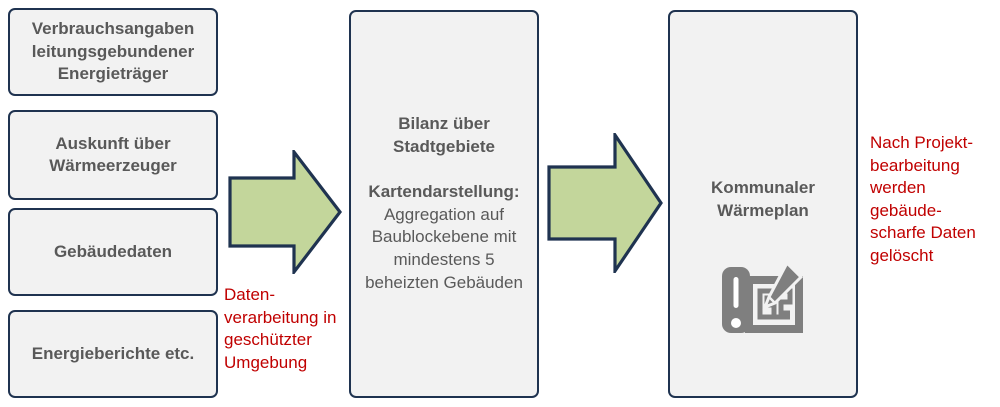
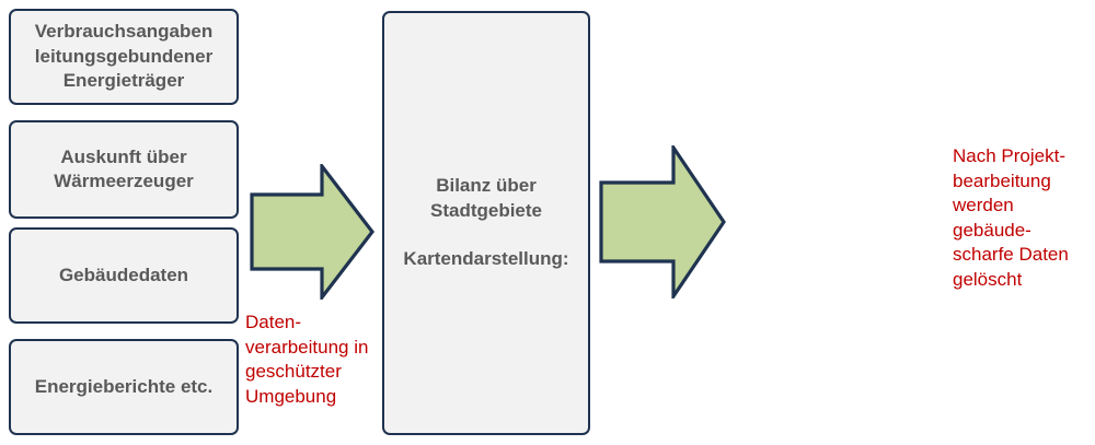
  Verbrauchsangaben leitungsgebundener Energieträger
  Auskunft über Wärmeerzeuger
  Gebäudedaten
  Energieberichte etc.
  Bilanz über Stadtgebiete
  Kartendarstellung:
- Aggregation auf Baublockebene mit mindestens 5 beheizten Gebäuden
- Kommunaler Wärmeplan
  Daten-verarbeitung in geschützter Umgebung
  Nach Projekt-bearbeitung werden gebäude-scharfe Daten gelöscht
